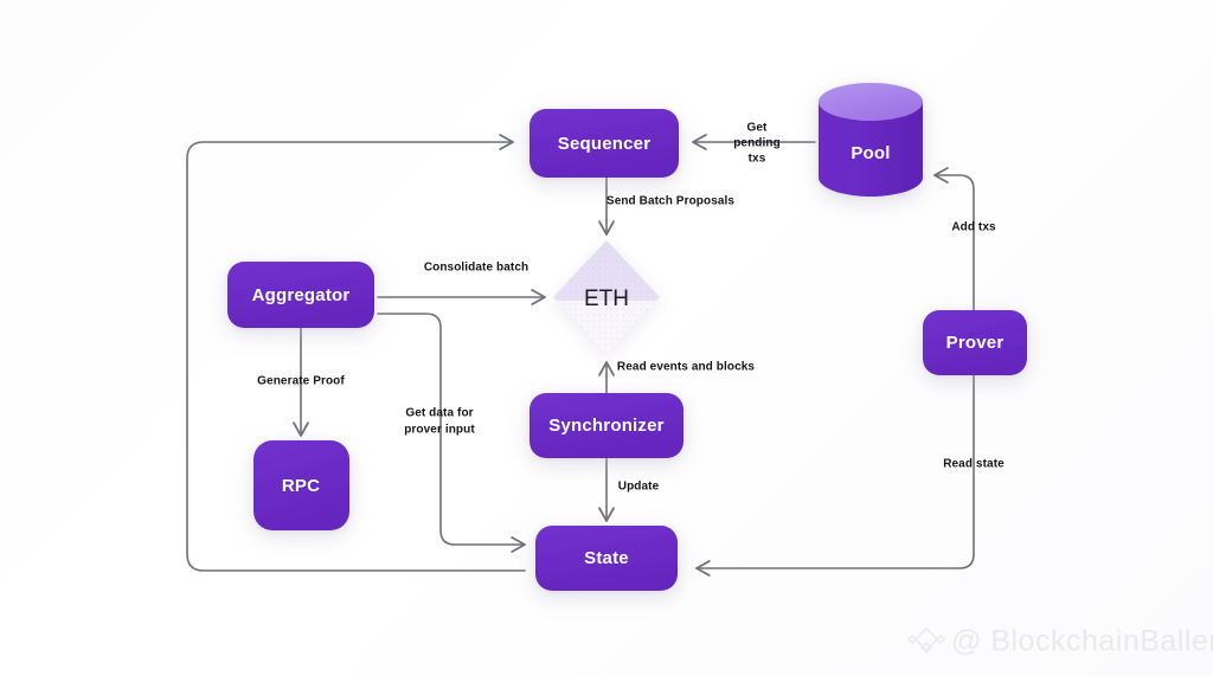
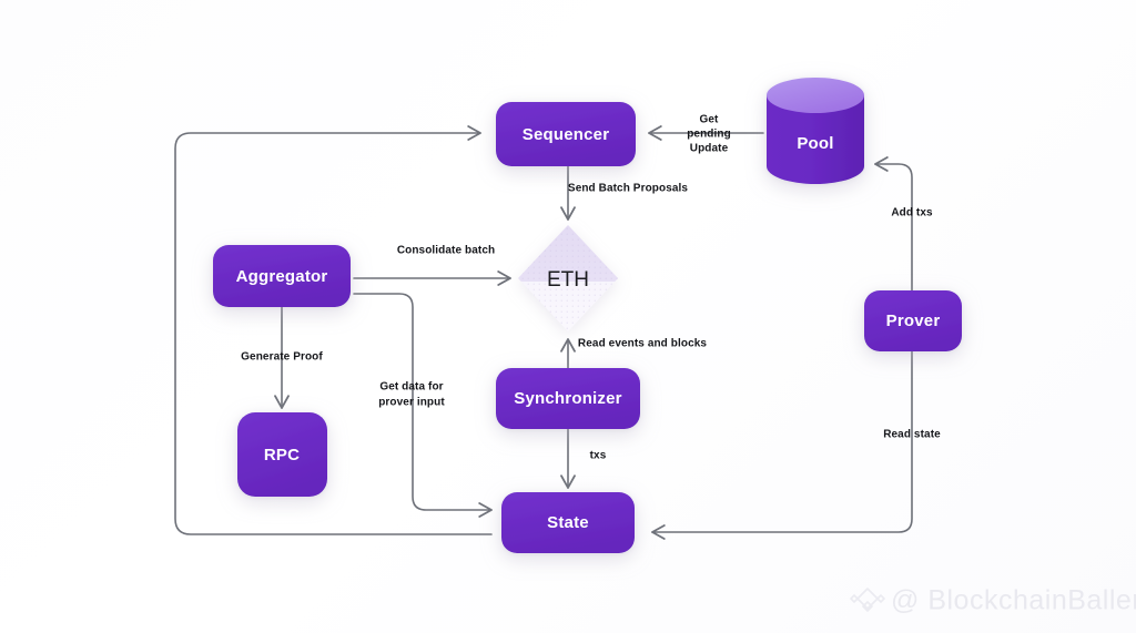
  Sequencer
  Pool
  Prover
  Aggregator
  RPC
  ETH
  Synchronizer
  State
  Get
  pending
- txs
+ Update
  Send Batch Proposals
  Consolidate batch
  Generate Proof
  Get data for
  prover input
  Read events and blocks
- Update
+ txs
  Add txs
  Read state
